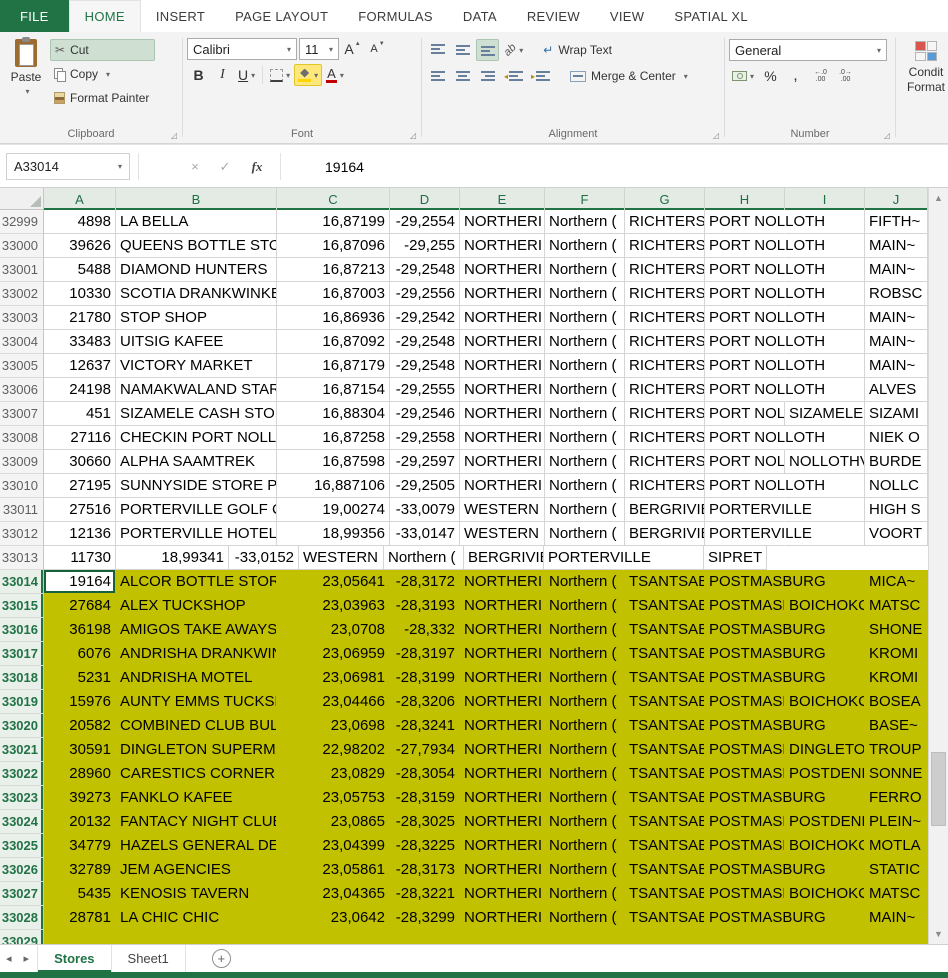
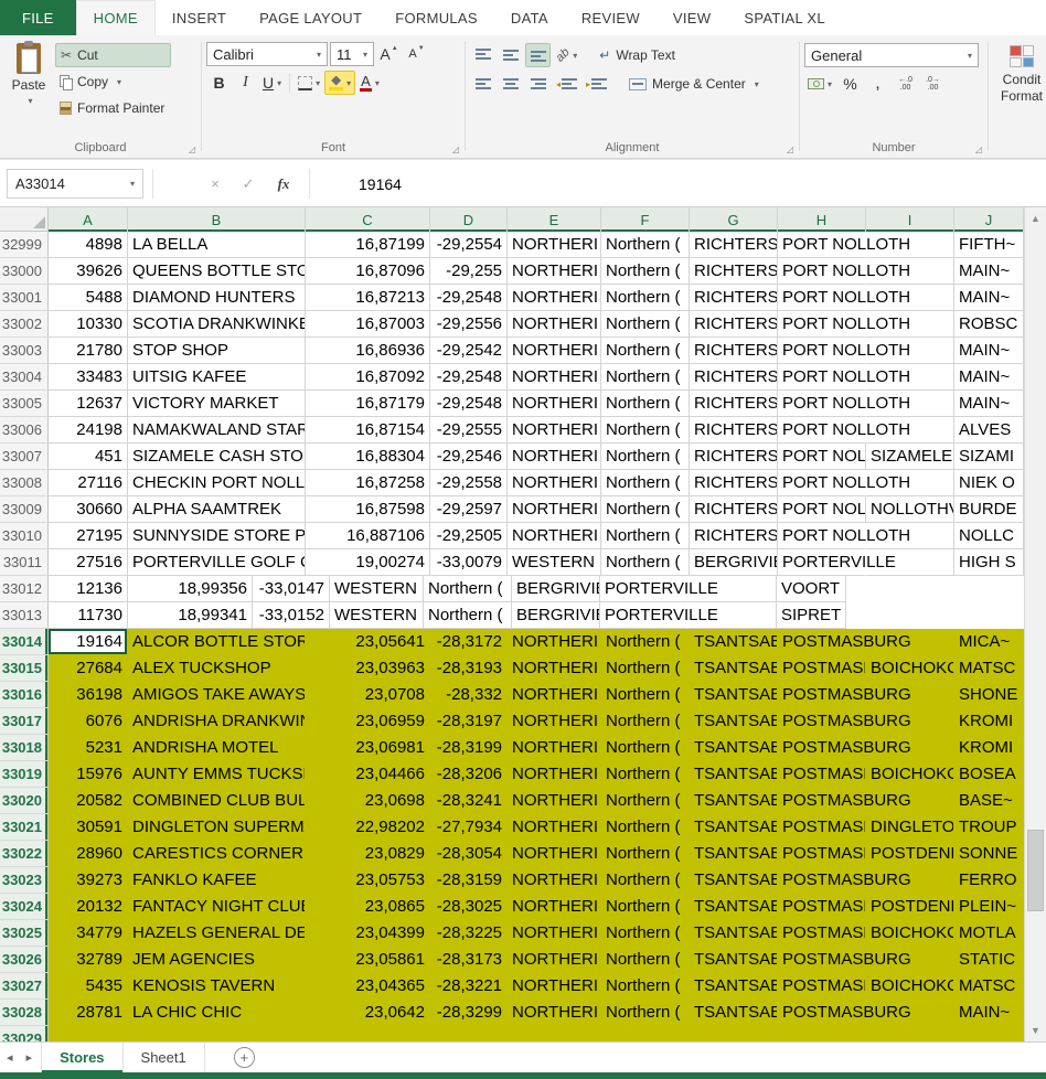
  FILE
  HOME
  INSERT
  PAGE LAYOUT
  FORMULAS
  DATA
  REVIEW
  VIEW
  SPATIAL XL
  Paste
  ▾
  ✂
  Cut
  Copy
  ▾
  Format Painter
  Clipboard
  ◿
  Calibri
  ▾
  11
  ▾
  A
  A
  B
  I
  U
  ▾
  ▾
  ▾
  A
  ▾
  Font
  ◿
  ▾
  ↵
  Wrap Text
  ◂
  ▸
  Merge & Center
  ▾
  Alignment
  ◿
  General
  ▾
  ▾
  %
  ,
  Number
  ◿
  Condit
  Format
  A33014
  ▾
  ×
  ✓
  fx
  19164
  A
  B
  C
  D
  E
  F
  G
  H
  I
  J
  32999
  4898
  LA BELLA
  16,87199
  -29,2554
  NORTHERI
  Northern (
  RICHTERS
  PORT NOLLOTH
  FIFTH~
  33000
  39626
  QUEENS BOTTLE STO
  16,87096
  -29,255
  NORTHERI
  Northern (
  RICHTERS
  PORT NOLLOTH
  MAIN~
  33001
  5488
  DIAMOND HUNTERS
  16,87213
  -29,2548
  NORTHERI
  Northern (
  RICHTERS
  PORT NOLLOTH
  MAIN~
  33002
  10330
  SCOTIA DRANKWINKE
  16,87003
  -29,2556
  NORTHERI
  Northern (
  RICHTERS
  PORT NOLLOTH
  ROBSC
  33003
  21780
  STOP SHOP
  16,86936
  -29,2542
  NORTHERI
  Northern (
  RICHTERS
  PORT NOLLOTH
  MAIN~
  33004
  33483
  UITSIG KAFEE
  16,87092
  -29,2548
  NORTHERI
  Northern (
  RICHTERS
  PORT NOLLOTH
  MAIN~
  33005
  12637
  VICTORY MARKET
  16,87179
  -29,2548
  NORTHERI
  Northern (
  RICHTERS
  PORT NOLLOTH
  MAIN~
  33006
  24198
  NAMAKWALAND STAR
  16,87154
  -29,2555
  NORTHERI
  Northern (
  RICHTERS
  PORT NOLLOTH
  ALVES
  33007
  451
  SIZAMELE CASH STO
  16,88304
  -29,2546
  NORTHERI
  Northern (
  RICHTERS
  PORT NOL
  SIZAMELE
  SIZAMI
  33008
  27116
  CHECKIN PORT NOLL
  16,87258
  -29,2558
  NORTHERI
  Northern (
  RICHTERS
  PORT NOLLOTH
  NIEK O
  33009
  30660
  ALPHA SAAMTREK
  16,87598
  -29,2597
  NORTHERI
  Northern (
  RICHTERS
  PORT NOL
  NOLLOTHV
  BURDE
  33010
  27195
  SUNNYSIDE STORE P
  16,887106
  -29,2505
  NORTHERI
  Northern (
  RICHTERS
  PORT NOLLOTH
  NOLLC
  33011
  27516
  PORTERVILLE GOLF
  19,00274
  -33,0079
  WESTERN
  Northern (
  BERGRIVI
  PORTERVILLE
  HIGH S
  33012
  12136
- PORTERVILLE HOTEL
  18,99356
  -33,0147
  WESTERN
  Northern (
  BERGRIVI
  PORTERVILLE
  VOORT
  33013
  11730
  18,99341
  -33,0152
  WESTERN
  Northern (
  BERGRIVI
  PORTERVILLE
  SIPRET
  33014
  19164
  ALCOR BOTTLE STOR
  23,05641
  -28,3172
  NORTHERI
  Northern (
  TSANTSAB
  POSTMASBURG
  MICA~
  33015
  27684
  ALEX TUCKSHOP
  23,03963
  -28,3193
  NORTHERI
  Northern (
  TSANTSAB
  POSTMAS
  BOICHOKC
  MATSC
  33016
  36198
  AMIGOS TAKE AWAYS
  23,0708
  -28,332
  NORTHERI
  Northern (
  TSANTSAB
  POSTMASBURG
  SHONE
  33017
  6076
  ANDRISHA DRANKWI
  23,06959
  -28,3197
  NORTHERI
  Northern (
  TSANTSAB
  POSTMASBURG
  KROMI
  33018
  5231
  ANDRISHA MOTEL
  23,06981
  -28,3199
  NORTHERI
  Northern (
  TSANTSAB
  POSTMASBURG
  KROMI
  33019
  15976
  AUNTY EMMS TUCKS
  23,04466
  -28,3206
  NORTHERI
  Northern (
  TSANTSAB
  POSTMAS
  BOICHOKC
  BOSEA
  33020
  20582
  COMBINED CLUB BUL
  23,0698
  -28,3241
  NORTHERI
  Northern (
  TSANTSAB
  POSTMASBURG
  BASE~
  33021
  30591
  DINGLETON SUPERM
  22,98202
  -27,7934
  NORTHERI
  Northern (
  TSANTSAB
  POSTMAS
  DINGLETO
  TROUP
  33022
  28960
  CARESTICS CORNER
  23,0829
  -28,3054
  NORTHERI
  Northern (
  TSANTSAB
  POSTMAS
  POSTDEN
  SONNE
  33023
  39273
  FANKLO KAFEE
  23,05753
  -28,3159
  NORTHERI
  Northern (
  TSANTSAB
  POSTMASBURG
  FERRO
  33024
  20132
  FANTACY NIGHT CLU
  23,0865
  -28,3025
  NORTHERI
  Northern (
  TSANTSAB
  POSTMAS
  POSTDEN
  PLEIN~
  33025
  34779
  HAZELS GENERAL DE
  23,04399
  -28,3225
  NORTHERI
  Northern (
  TSANTSAB
  POSTMAS
  BOICHOKC
  MOTLA
  33026
  32789
  JEM AGENCIES
  23,05861
  -28,3173
  NORTHERI
  Northern (
  TSANTSAB
  POSTMASBURG
  STATIC
  33027
  5435
  KENOSIS TAVERN
  23,04365
  -28,3221
  NORTHERI
  Northern (
  TSANTSAB
  POSTMAS
  BOICHOKC
  MATSC
  33028
  28781
  LA CHIC CHIC
  23,0642
  -28,3299
  NORTHERI
  Northern (
  TSANTSAB
  POSTMASBURG
  MAIN~
  33029
  ▲
  ▼
  ◂
  ▸
  Stores
  Sheet1
  +
